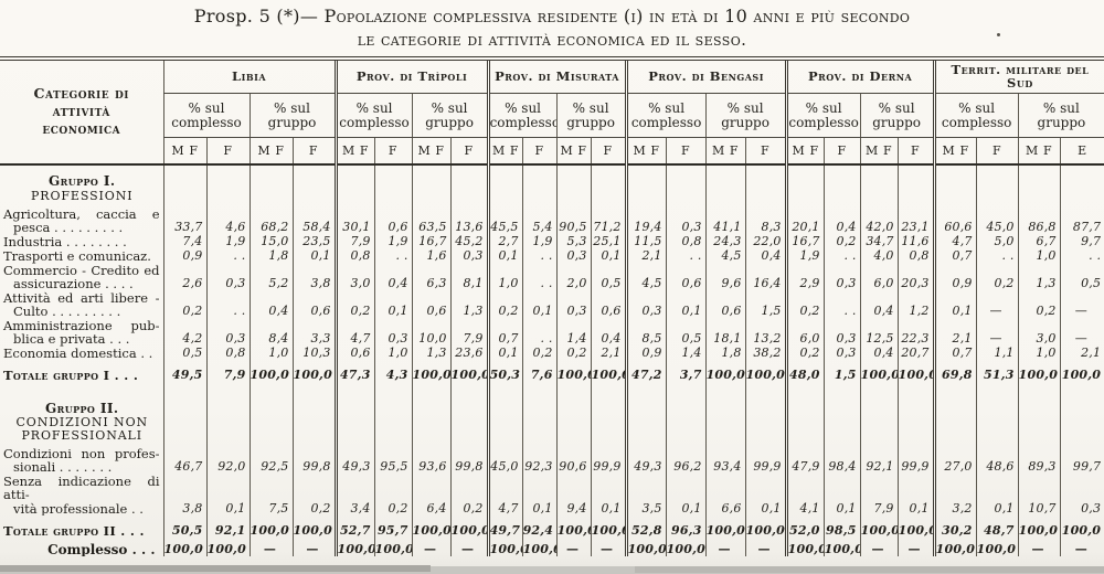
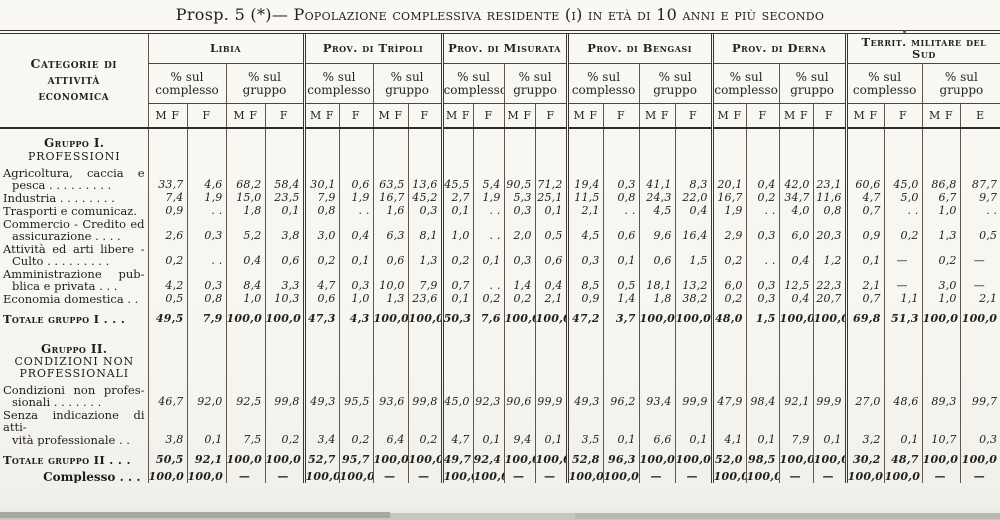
  Prosp. 5 (*)— Popolazione complessiva residente (i) in età di 10 anni e più secondo
- le categorie di attività economica ed il sesso.
  Categorie diattivitàeconomica	Libia	Prov. di Trìpoli	Prov. di Misurata	Prov. di Bengasi	Prov. di Derna	Territ. militare del Sud
  % sulcomplesso	% sulgruppo	% sulcomplesso	% sulgruppo	% sulcomplesso	% sulgruppo	% sulcomplesso	% sulgruppo	% sulcomplesso	% sulgruppo	% sulcomplesso	% sulgruppo
  M F	F	M F	F	M F	F	M F	F	M F	F	M F	F	M F	F	M F	F	M F	F	M F	F	M F	F	M F	E
  Gruppo I.
  PROFESSIONI
  Agricoltura, caccia epesca . . . . . . . . .	33,7	4,6	68,2	58,4	30,1	0,6	63,5	13,6	45,5	5,4	90,5	71,2	19,4	0,3	41,1	8,3	20,1	0,4	42,0	23,1	60,6	45,0	86,8	87,7
  Industria . . . . . . . .	7,4	1,9	15,0	23,5	7,9	1,9	16,7	45,2	2,7	1,9	5,3	25,1	11,5	0,8	24,3	22,0	16,7	0,2	34,7	11,6	4,7	5,0	6,7	9,7
  Trasporti e comunicaz.	0,9	. .	1,8	0,1	0,8	. .	1,6	0,3	0,1	. .	0,3	0,1	2,1	. .	4,5	0,4	1,9	. .	4,0	0,8	0,7	. .	1,0	. .
  Commercio - Credito edassicurazione . . . .	2,6	0,3	5,2	3,8	3,0	0,4	6,3	8,1	1,0	. .	2,0	0,5	4,5	0,6	9,6	16,4	2,9	0,3	6,0	20,3	0,9	0,2	1,3	0,5
  Attività ed arti libere -Culto . . . . . . . . .	0,2	. .	0,4	0,6	0,2	0,1	0,6	1,3	0,2	0,1	0,3	0,6	0,3	0,1	0,6	1,5	0,2	. .	0,4	1,2	0,1	—	0,2	—
  Amministrazione pub-blica e privata . . .	4,2	0,3	8,4	3,3	4,7	0,3	10,0	7,9	0,7	. .	1,4	0,4	8,5	0,5	18,1	13,2	6,0	0,3	12,5	22,3	2,1	—	3,0	—
  Economia domestica . .	0,5	0,8	1,0	10,3	0,6	1,0	1,3	23,6	0,1	0,2	0,2	2,1	0,9	1,4	1,8	38,2	0,2	0,3	0,4	20,7	0,7	1,1	1,0	2,1
  Totale gruppo I . . .	49,5	7,9	100,0	100,0	47,3	4,3	100,0	100,0	50,3	7,6	100,	100,	47,2	3,7	100,0	100,0	48,0	1,5	100,0	100,0	69,8	51,3	100,0	100,0
  Gruppo II.
  CONDIZIONI NONPROFESSIONALI
  Condizioni non profes-sionali . . . . . . .	46,7	92,0	92,5	99,8	49,3	95,5	93,6	99,8	45,0	92,3	90,6	99,9	49,3	96,2	93,4	99,9	47,9	98,4	92,1	99,9	27,0	48,6	89,3	99,7
  Senza indicazione di atti-vità professionale . .	3,8	0,1	7,5	0,2	3,4	0,2	6,4	0,2	4,7	0,1	9,4	0,1	3,5	0,1	6,6	0,1	4,1	0,1	7,9	0,1	3,2	0,1	10,7	0,3
  Totale gruppo II . . .	50,5	92,1	100,0	100,0	52,7	95,7	100,0	100,0	49,7	92,4	100,	100,	52,8	96,3	100,0	100,0	52,0	98,5	100,0	100,0	30,2	48,7	100,0	100,0
  Complesso . . .	100,0	100,0	—	—	100,0	100,0	—	—	100,	100,	—	—	100,0	100,0	—	—	100,0	100,0	—	—	100,0	100,0	—	—
